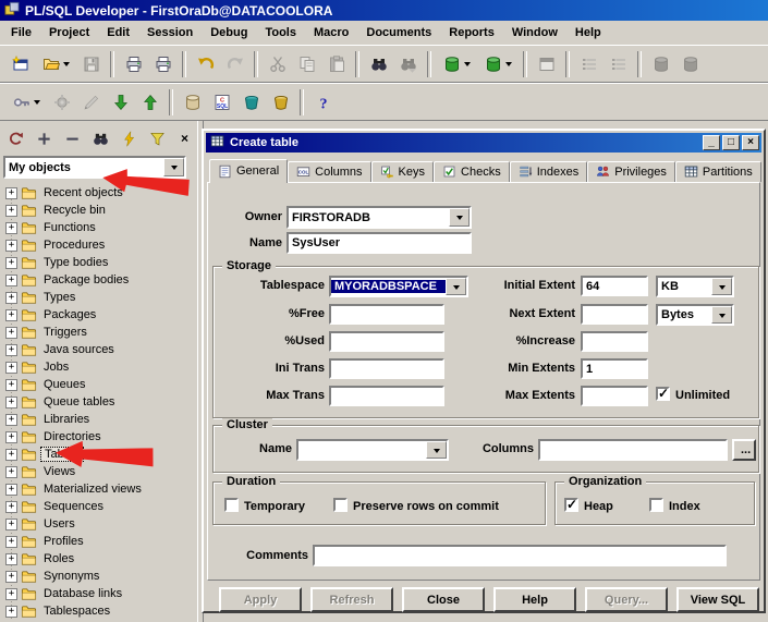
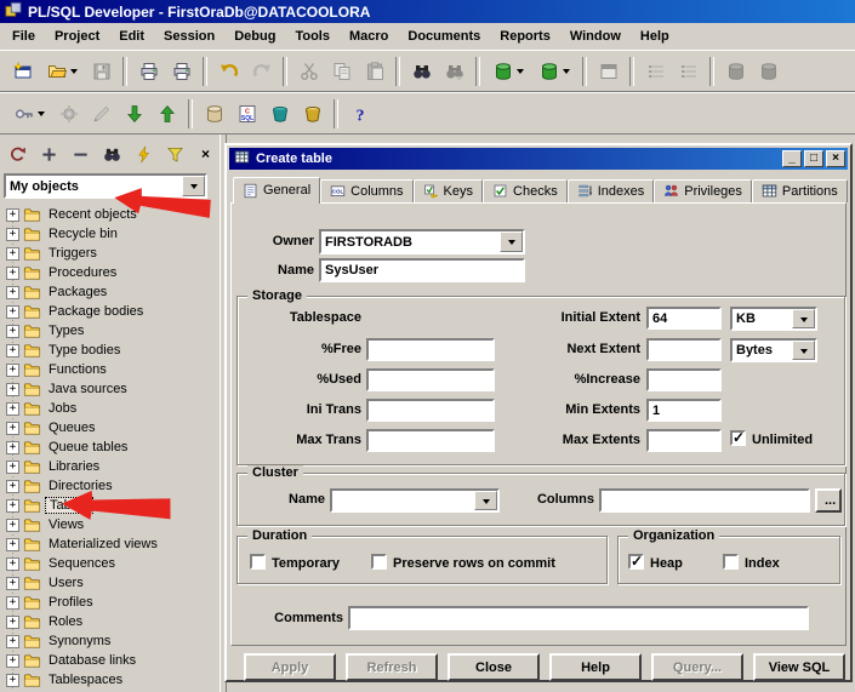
  PL/SQL Developer - FirstOraDb@DATACOOLORA
  File
  Project
  Edit
  Session
  Debug
  Tools
  Macro
  Documents
  Reports
  Window
  Help
  ?
  ×
  My objects
  +
  Recent objects
  +
  Recycle bin
  +
- Functions
+ Triggers
  +
  Procedures
  +
- Type bodies
+ Packages
  +
  Package bodies
  +
  Types
  +
- Packages
+ Type bodies
  +
- Triggers
+ Functions
  +
  Java sources
  +
  Jobs
  +
  Queues
  +
  Queue tables
  +
  Libraries
  +
  Directories
  +
  +
  Views
  +
  Materialized views
  +
  Sequences
  +
  Users
  +
  Profiles
  +
  Roles
  +
  Synonyms
  +
  Database links
  +
  Tablespaces
  Create table
  _
  □
  ×
  General
  Columns
  Keys
  Checks
  Indexes
  Privileges
  Partitions
  Owner
  FIRSTORADB
  Name
  SysUser
  Storage
  Tablespace
- MYORADBSPACE
  %Free
  %Used
  Ini Trans
  Max Trans
  Initial Extent
  64
  KB
  Next Extent
  Bytes
  %Increase
  Min Extents
  1
  Max Extents
  Unlimited
  Cluster
  Name
  Columns
  ...
  Duration
  Temporary
  Preserve rows on commit
  Organization
  Heap
  Index
  Comments
  Apply
  Refresh
  Close
  Help
  Query...
  View SQL
